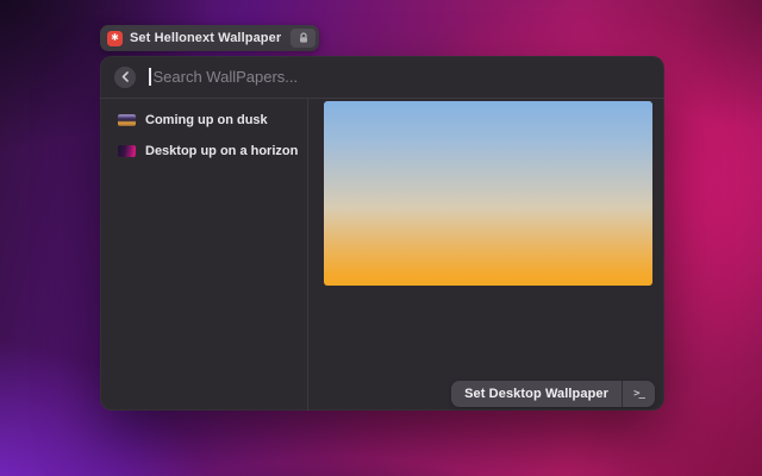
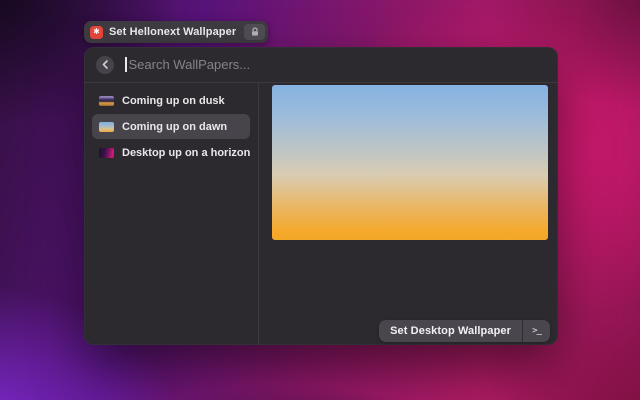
  ✱
  Set Hellonext Wallpaper
  Search WallPapers...
  Coming up on dusk
+ Coming up on dawn
  Desktop up on a horizon
  Set Desktop Wallpaper
  >_
